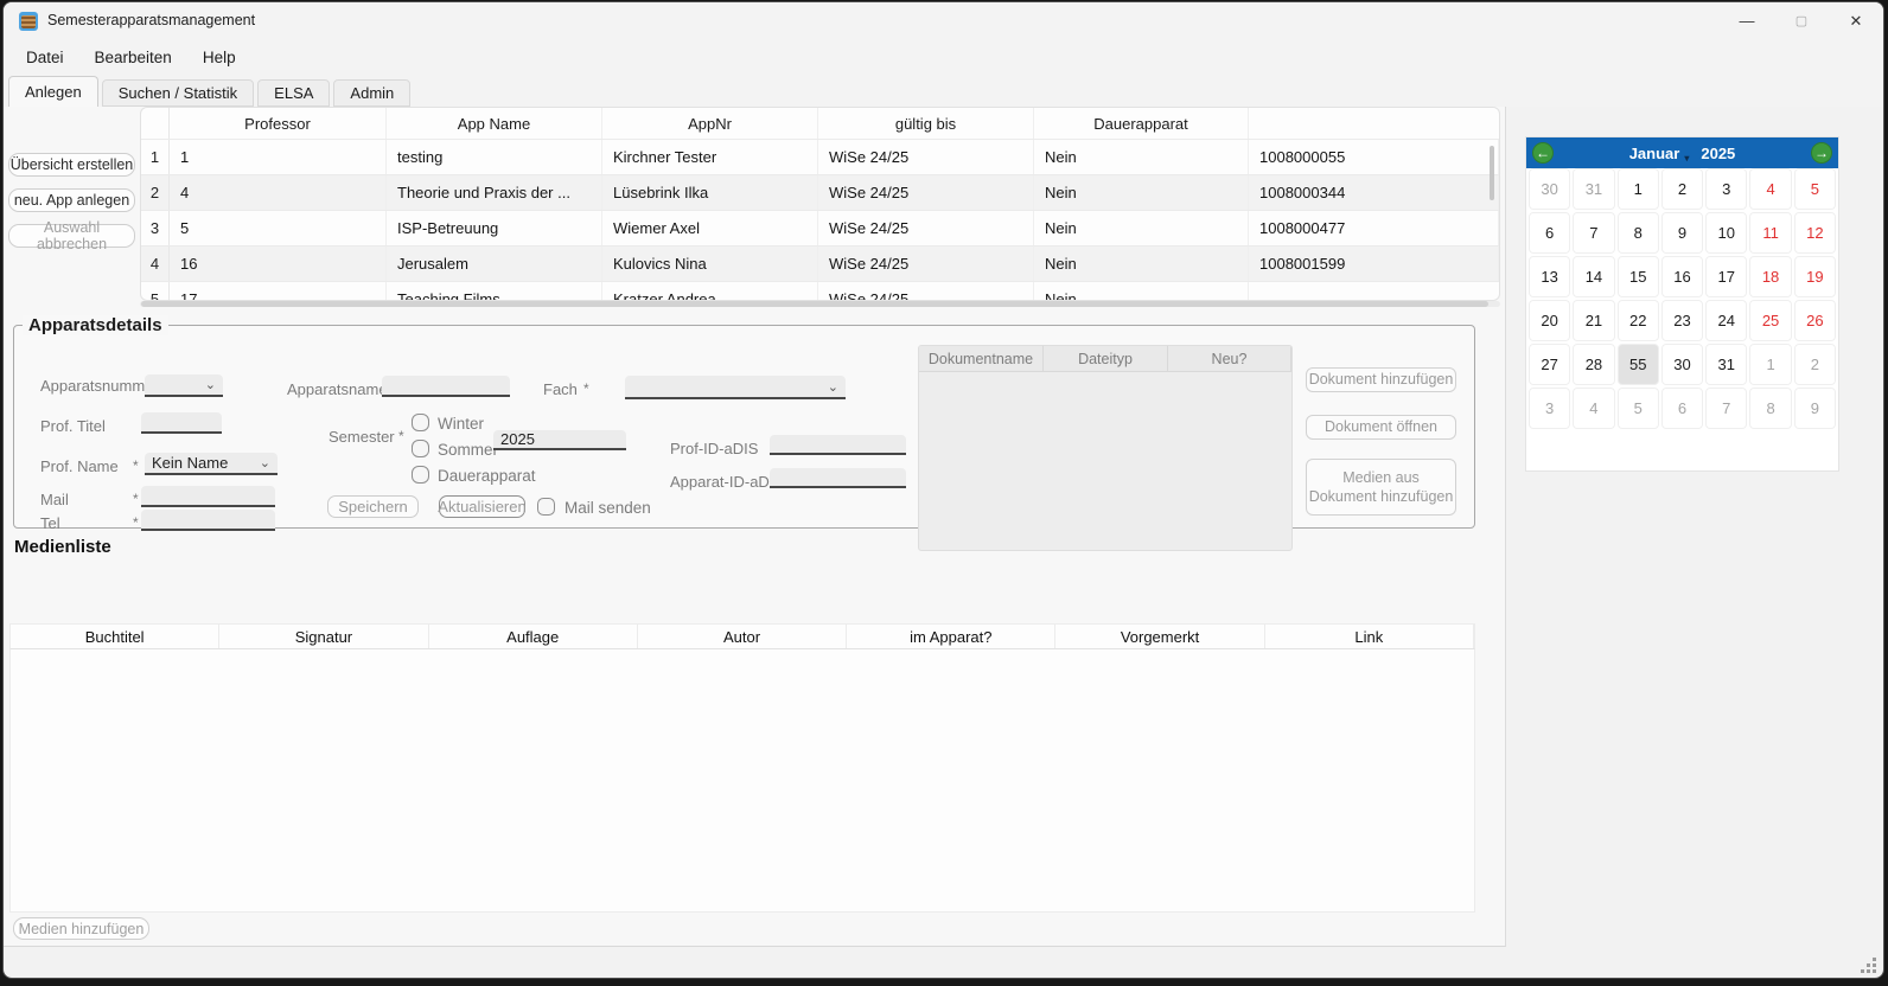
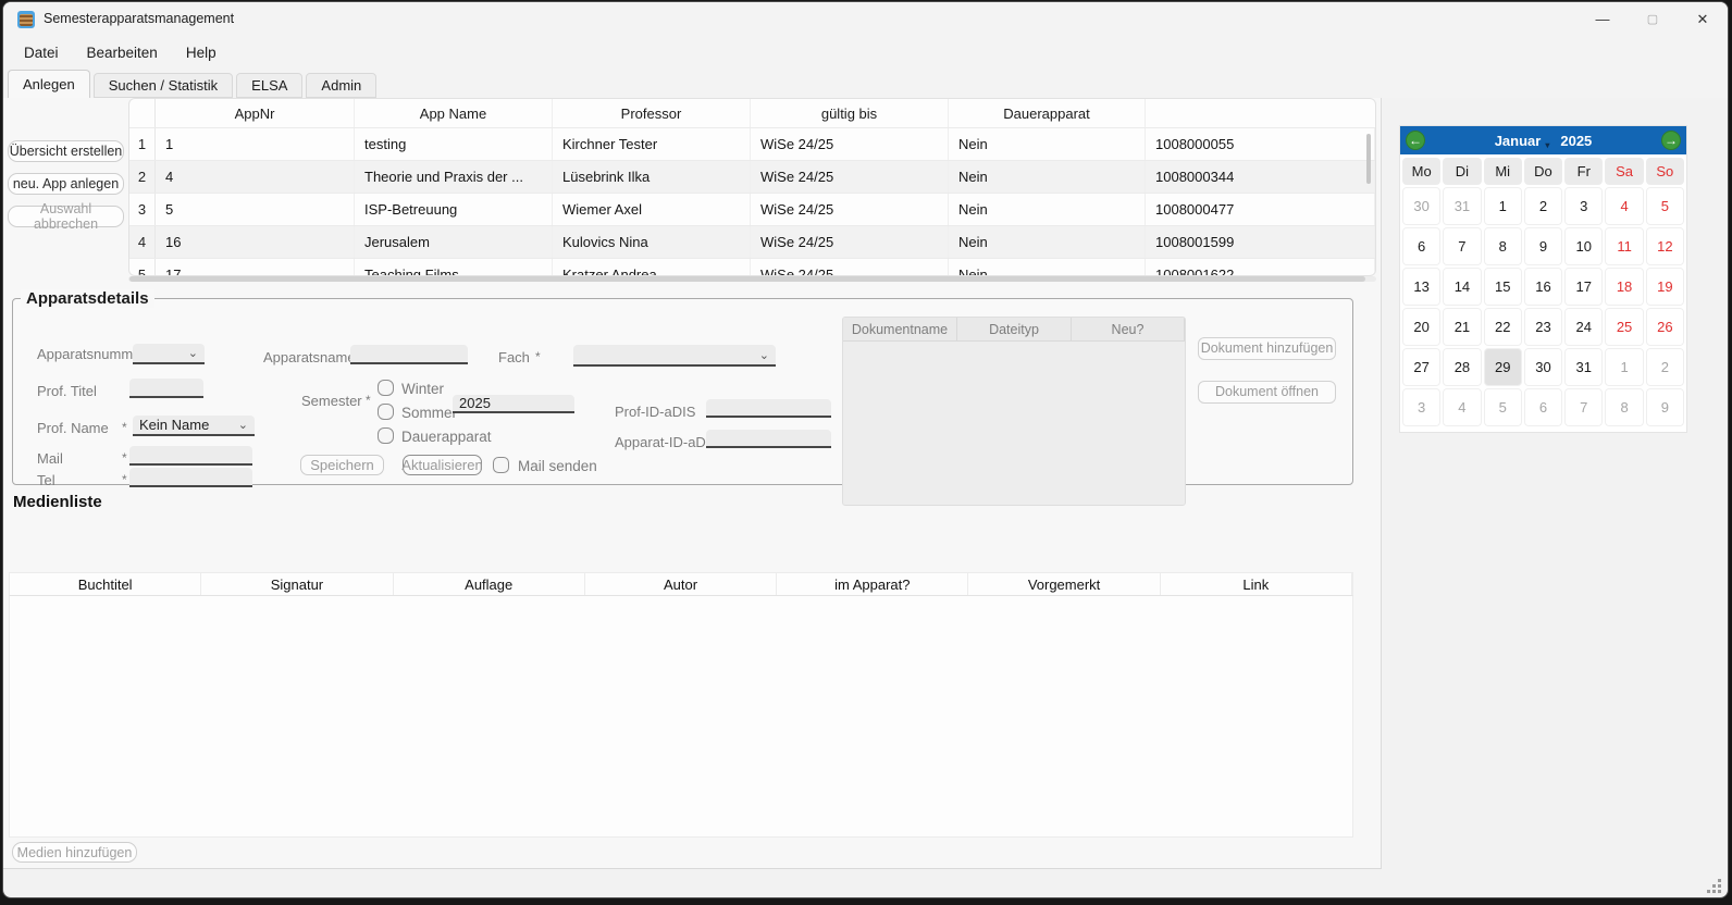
  Semesterapparatsmanagement
  —
  ▢
  ✕
  Datei
  Bearbeiten
  Help
  Anlegen
  Suchen / Statistik
  ELSA
  Admin
  Übersicht erstellen
  neu. App anlegen
  Auswahl abbrechen
- Professor
+ AppNr
  App Name
- AppNr
+ Professor
  gültig bis
  Dauerapparat
  1
  1
  testing
  Kirchner Tester
  WiSe 24/25
  Nein
  1008000055
  2
  4
  Theorie und Praxis der ...
  Lüsebrink Ilka
  WiSe 24/25
  Nein
  1008000344
  3
  5
  ISP-Betreuung
  Wiemer Axel
  WiSe 24/25
  Nein
  1008000477
  4
  16
  Jerusalem
  Kulovics Nina
  WiSe 24/25
  Nein
  1008001599
  5
  17
  Teaching Films
  Kratzer Andrea
  WiSe 24/25
  Nein
+ 1008001622
  Apparatsdetails
  Apparatsnumm
  ⌄
  Prof. Titel
  Prof. Name
  *
  Kein Name
  ⌄
  Mail
  *
  Tel
  *
  Apparatsnam
  Fach
  *
  ⌄
  Semester
  *
  Winter
  Somme
  Dauerapparat
  2025
  Speichern
  Aktualisieren
  Mail senden
  Prof-ID-aDIS
  Apparat-ID-aD
  Dokumentname
  Dateityp
  Neu?
  Dokument hinzufügen
  Dokument öffnen
- Medien aus Dokument hinzufügen
  Medienliste
  Buchtitel
  Signatur
  Auflage
  Autor
  im Apparat?
  Vorgemerkt
  Link
  Medien hinzufügen
  ←
  Januar
  ▾
  2025
  →
+ Mo
+ Di
+ Mi
+ Do
+ Fr
+ Sa
+ So
  30
  31
  1
  2
  3
  4
  5
  6
  7
  8
  9
  10
  11
  12
  13
  14
  15
  16
  17
  18
  19
  20
  21
  22
  23
  24
  25
  26
  27
  28
- 55
+ 29
  30
  31
  1
  2
  3
  4
  5
  6
  7
  8
  9
